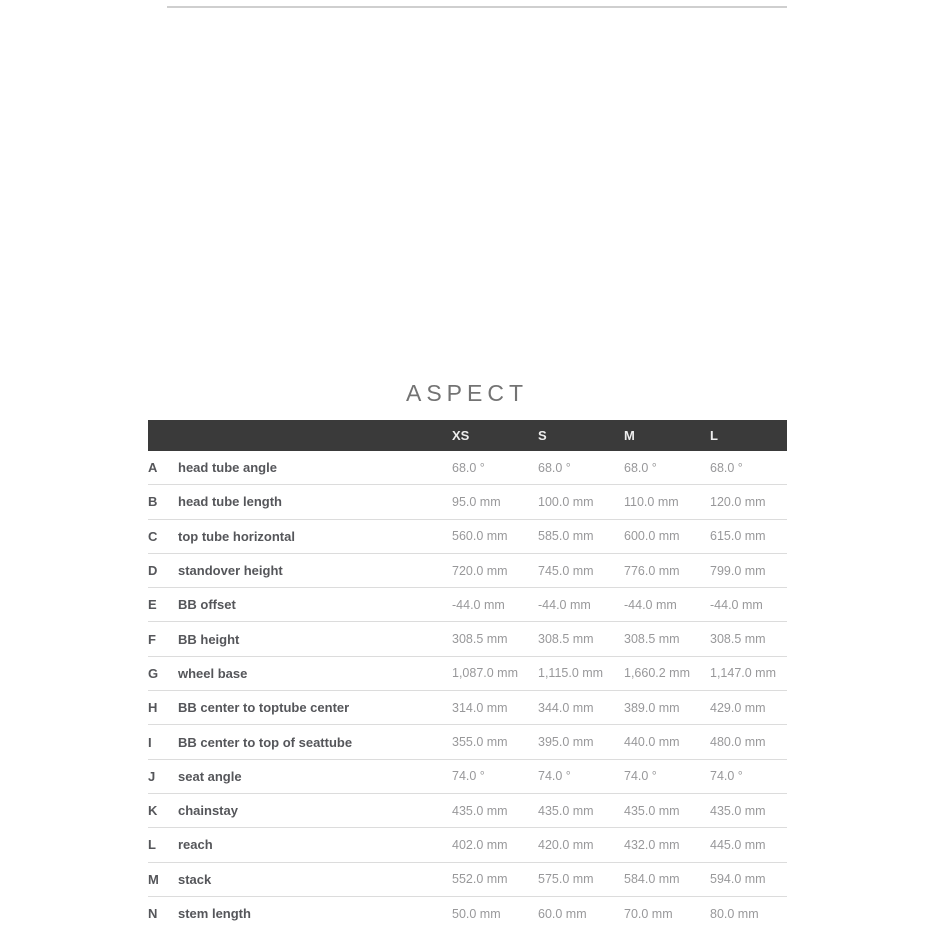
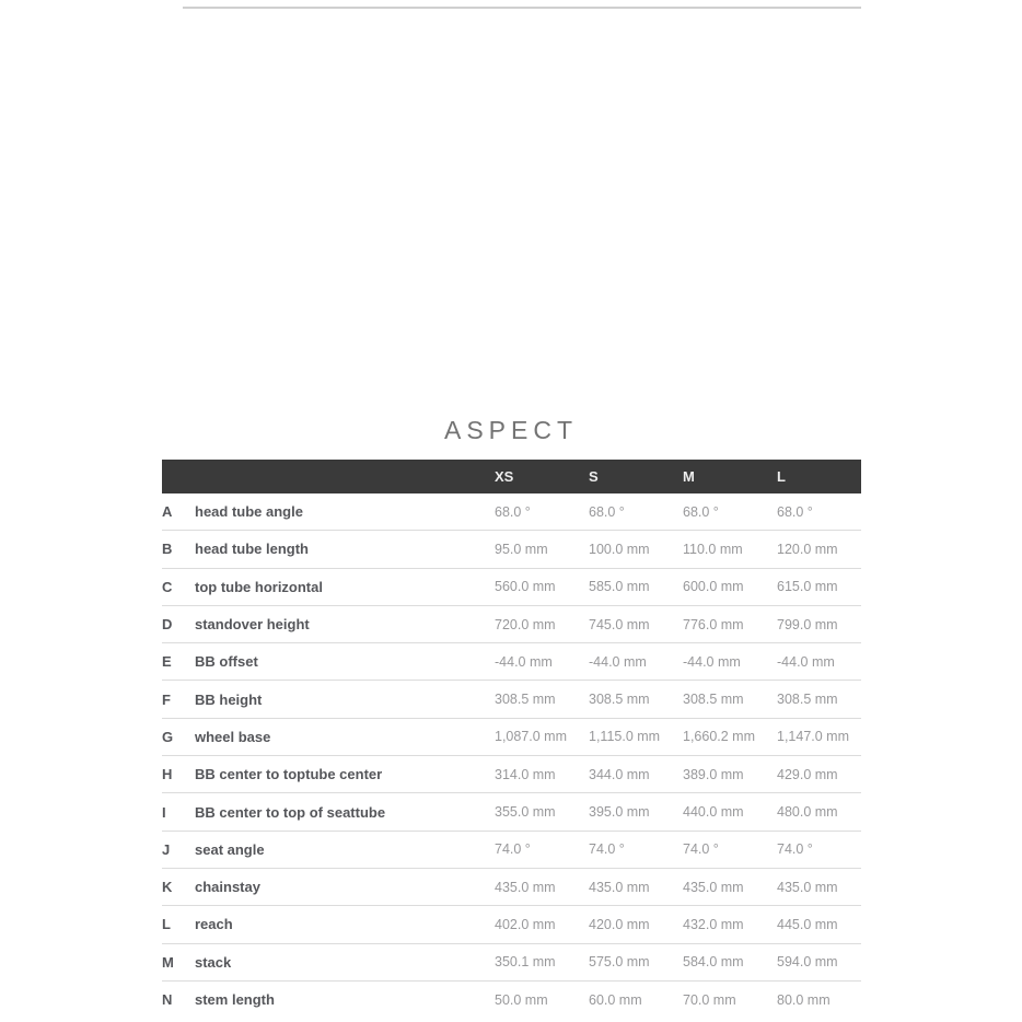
  ASPECT
  		XS	S	M	L
  A	head tube angle	68.0 °	68.0 °	68.0 °	68.0 °
  B	head tube length	95.0 mm	100.0 mm	110.0 mm	120.0 mm
  C	top tube horizontal	560.0 mm	585.0 mm	600.0 mm	615.0 mm
  D	standover height	720.0 mm	745.0 mm	776.0 mm	799.0 mm
  E	BB offset	-44.0 mm	-44.0 mm	-44.0 mm	-44.0 mm
  F	BB height	308.5 mm	308.5 mm	308.5 mm	308.5 mm
  G	wheel base	1,087.0 mm	1,115.0 mm	1,660.2 mm	1,147.0 mm
  H	BB center to toptube center	314.0 mm	344.0 mm	389.0 mm	429.0 mm
  I	BB center to top of seattube	355.0 mm	395.0 mm	440.0 mm	480.0 mm
  J	seat angle	74.0 °	74.0 °	74.0 °	74.0 °
  K	chainstay	435.0 mm	435.0 mm	435.0 mm	435.0 mm
  L	reach	402.0 mm	420.0 mm	432.0 mm	445.0 mm
- M	stack	552.0 mm	575.0 mm	584.0 mm	594.0 mm
+ M	stack	350.1 mm	575.0 mm	584.0 mm	594.0 mm
  N	stem length	50.0 mm	60.0 mm	70.0 mm	80.0 mm
